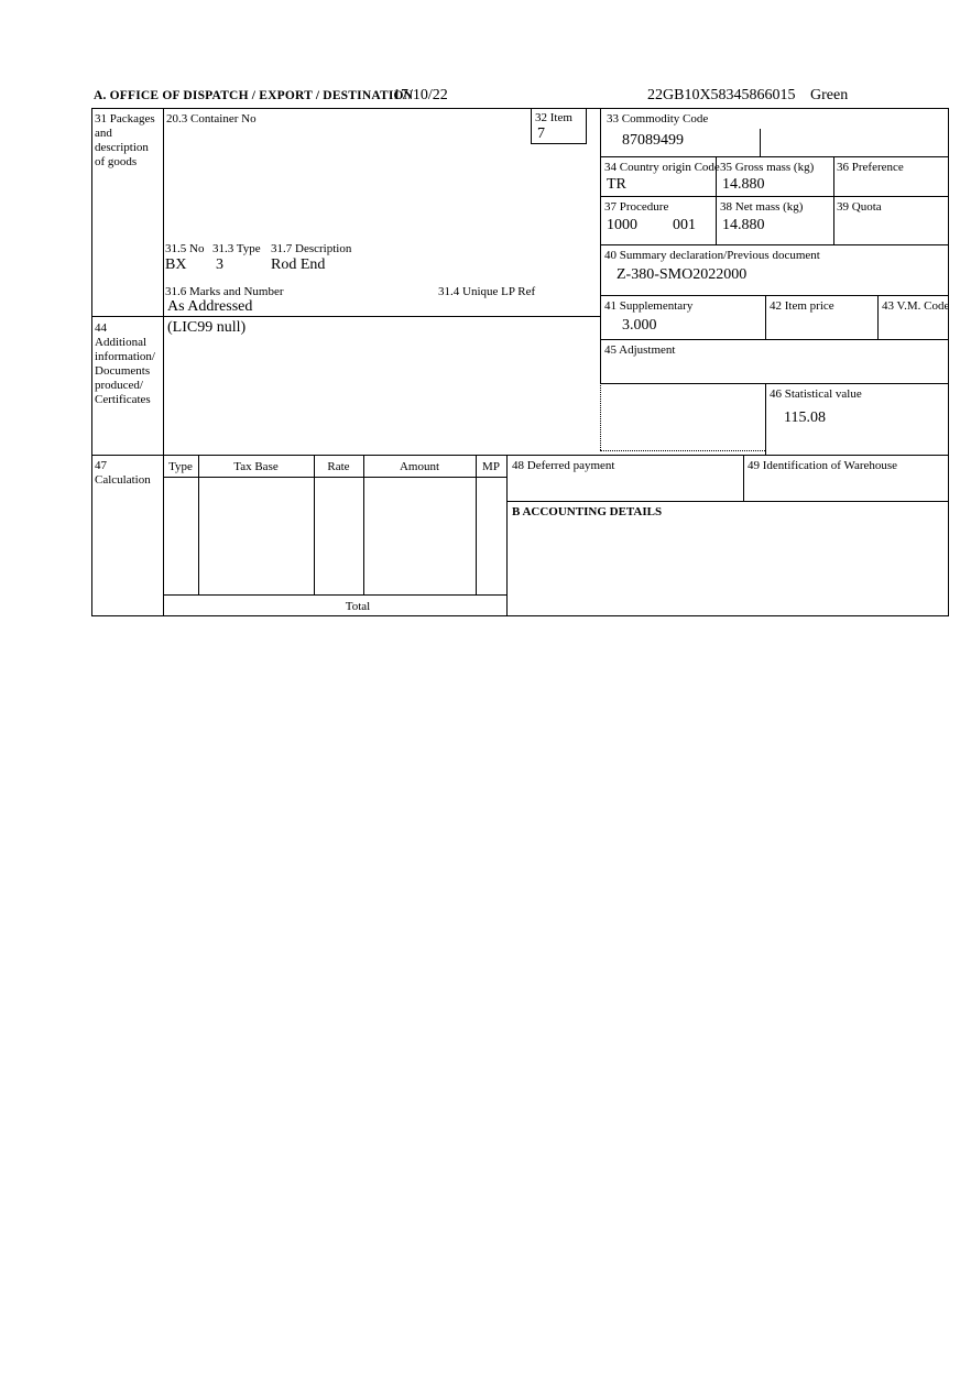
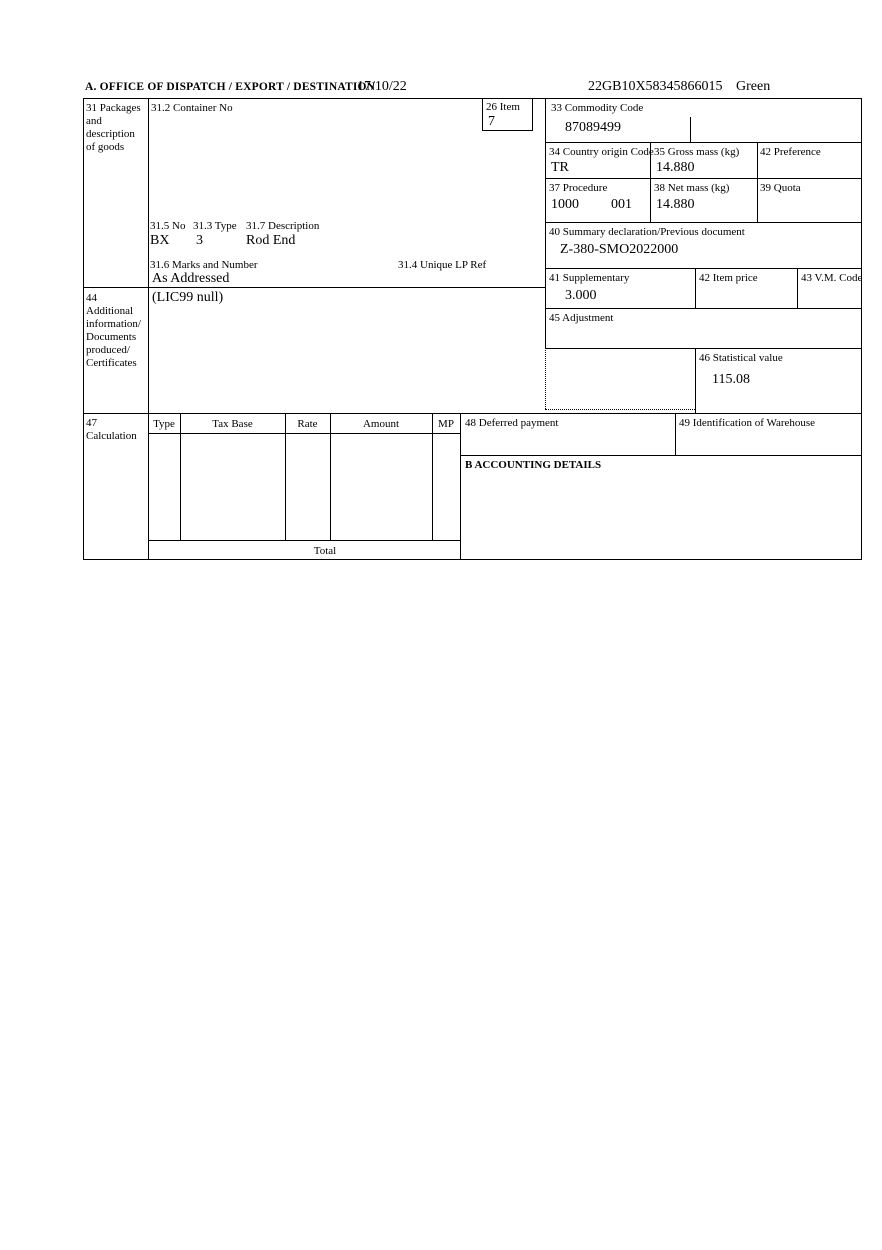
  A. OFFICE OF DISPATCH / EXPORT / DESTINATION
  17/10/22
  22GB10X58345866015
  Green
  31 Packages
  and
  description
  of goods
- 20.3 Container No
+ 31.2 Container No
- 32 Item
+ 26 Item
  7
  33 Commodity Code
  87089499
  34 Country origin Code
  TR
  35 Gross mass (kg)
  14.880
- 36 Preference
+ 42 Preference
  37 Procedure
  1000
  001
  38 Net mass (kg)
  14.880
  39 Quota
  40 Summary declaration/Previous document
  Z-380-SMO2022000
  31.5 No
  31.3 Type
  31.7 Description
  BX
  3
  Rod End
  31.6 Marks and Number
  31.4 Unique LP Ref
  As Addressed
  41 Supplementary
  3.000
  42 Item price
  43 V.M. Code
  44
  Additional
  information/
  Documents
  produced/
  Certificates
  (LIC99 null)
  45 Adjustment
  46 Statistical value
  115.08
  47
  Calculation
  Type
  Tax Base
  Rate
  Amount
  MP
  Total
  48 Deferred payment
  49 Identification of Warehouse
  B ACCOUNTING DETAILS
